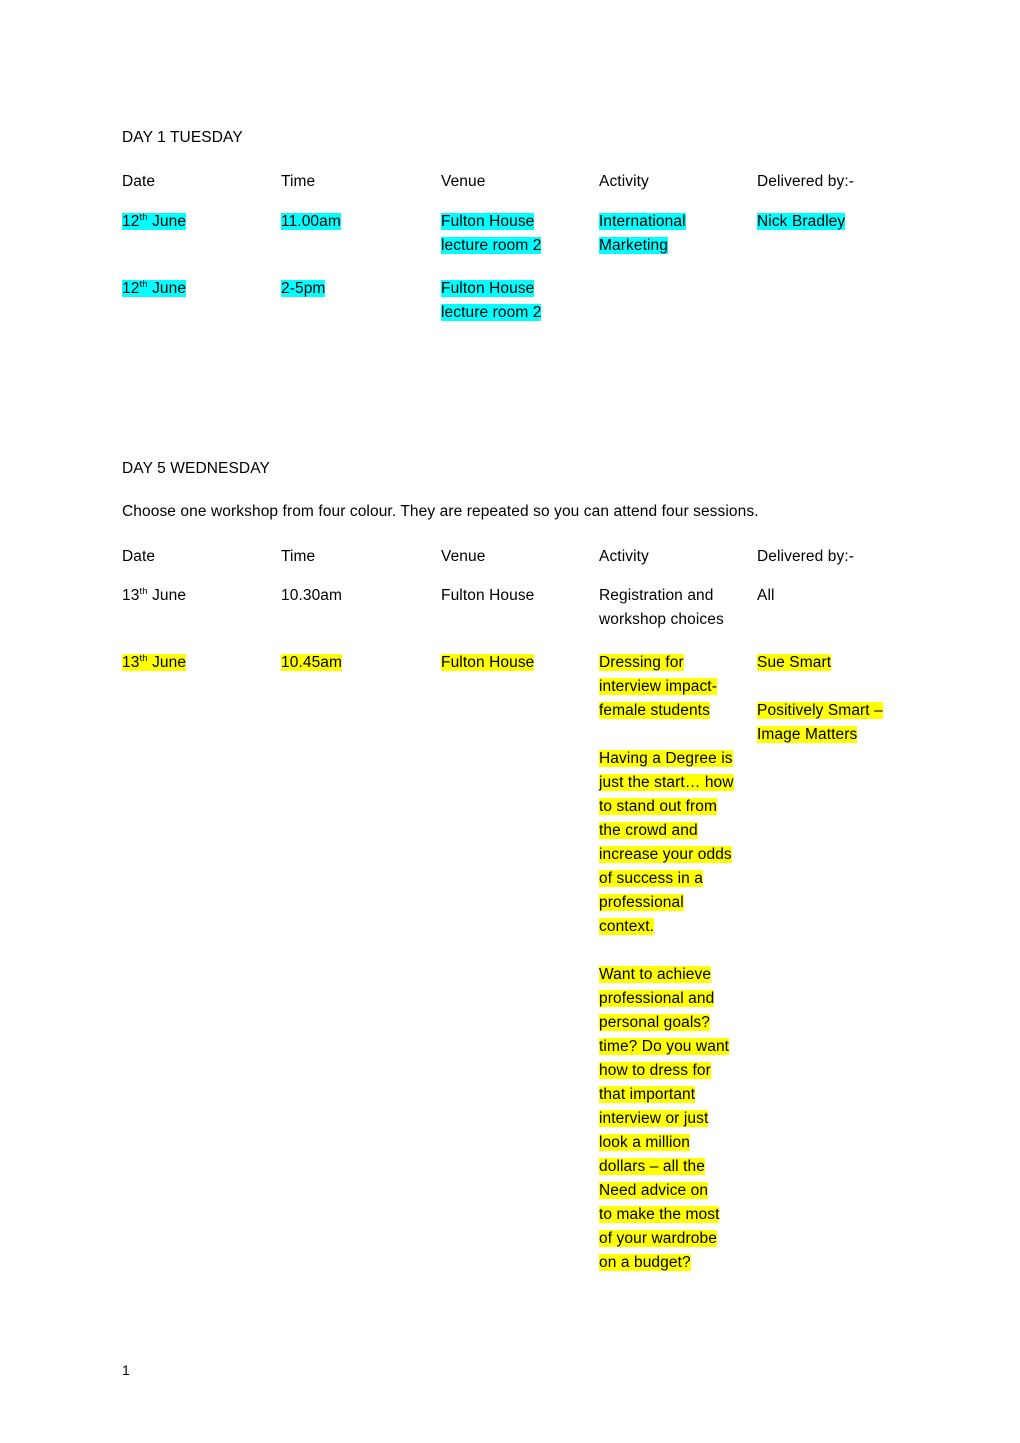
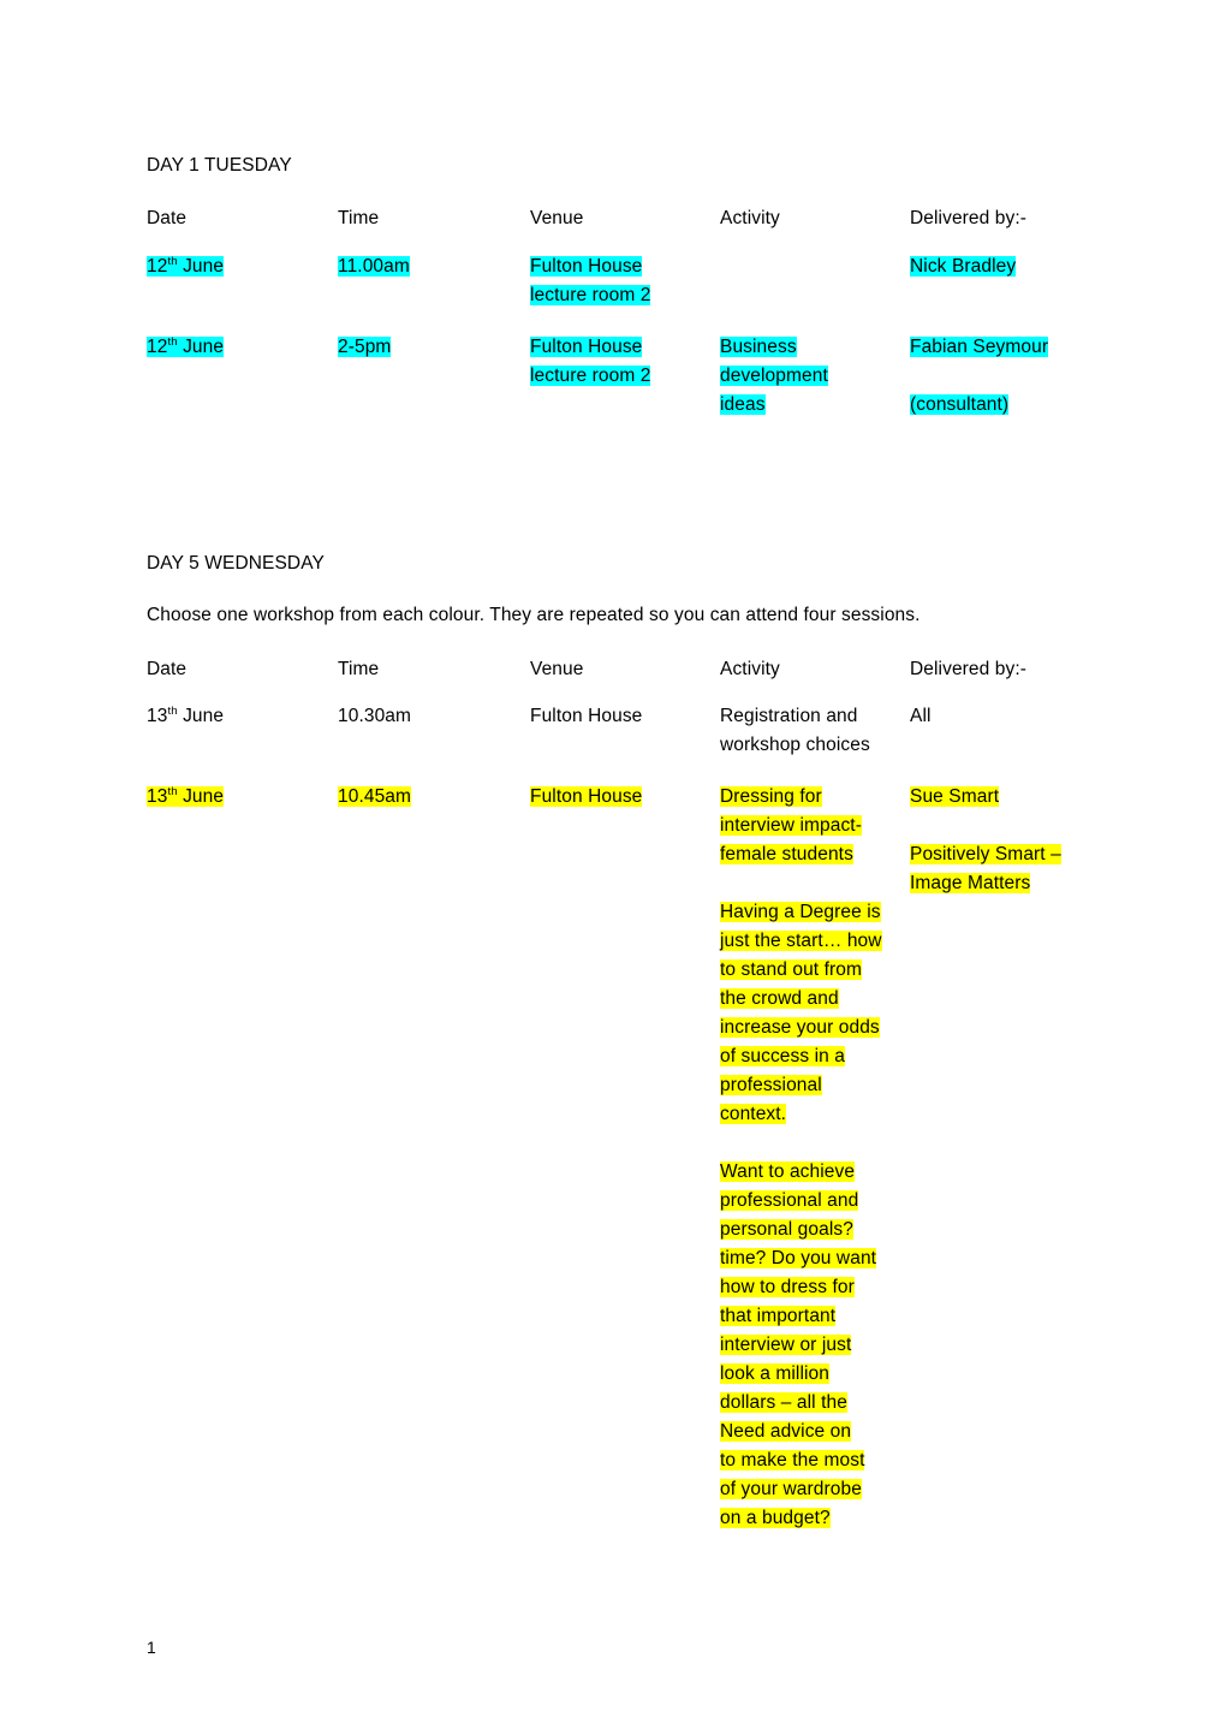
  DAY 1 TUESDAY
  Date
  Time
  Venue
  Activity
  Delivered by:-
  12th June
  11.00am
  Fulton House
  lecture room 2
- International
- Marketing
  Nick Bradley
  12th June
  2-5pm
  Fulton House
  lecture room 2
+ Business
+ development
+ ideas
+ Fabian Seymour
+ (consultant)
  DAY 5 WEDNESDAY
- Choose one workshop from four colour. They are repeated so you can attend four sessions.
+ Choose one workshop from each colour. They are repeated so you can attend four sessions.
  Date
  Time
  Venue
  Activity
  Delivered by:-
  13th June
  10.30am
  Fulton House
  Registration and
  workshop choices
  All
  13th June
  10.45am
  Fulton House
  Dressing for
  interview impact-
  female students
  Having a Degree is
  just the start… how
  to stand out from
  the crowd and
  increase your odds
  of success in a
  professional
  context.
  Want to achieve
  professional and
  personal goals?
  time? Do you want
  how to dress for
  that important
  interview or just
  look a million
  dollars – all the
  Need advice on
  to make the most
  of your wardrobe
  on a budget?
  Sue Smart
  Positively Smart –
  Image Matters
  1
